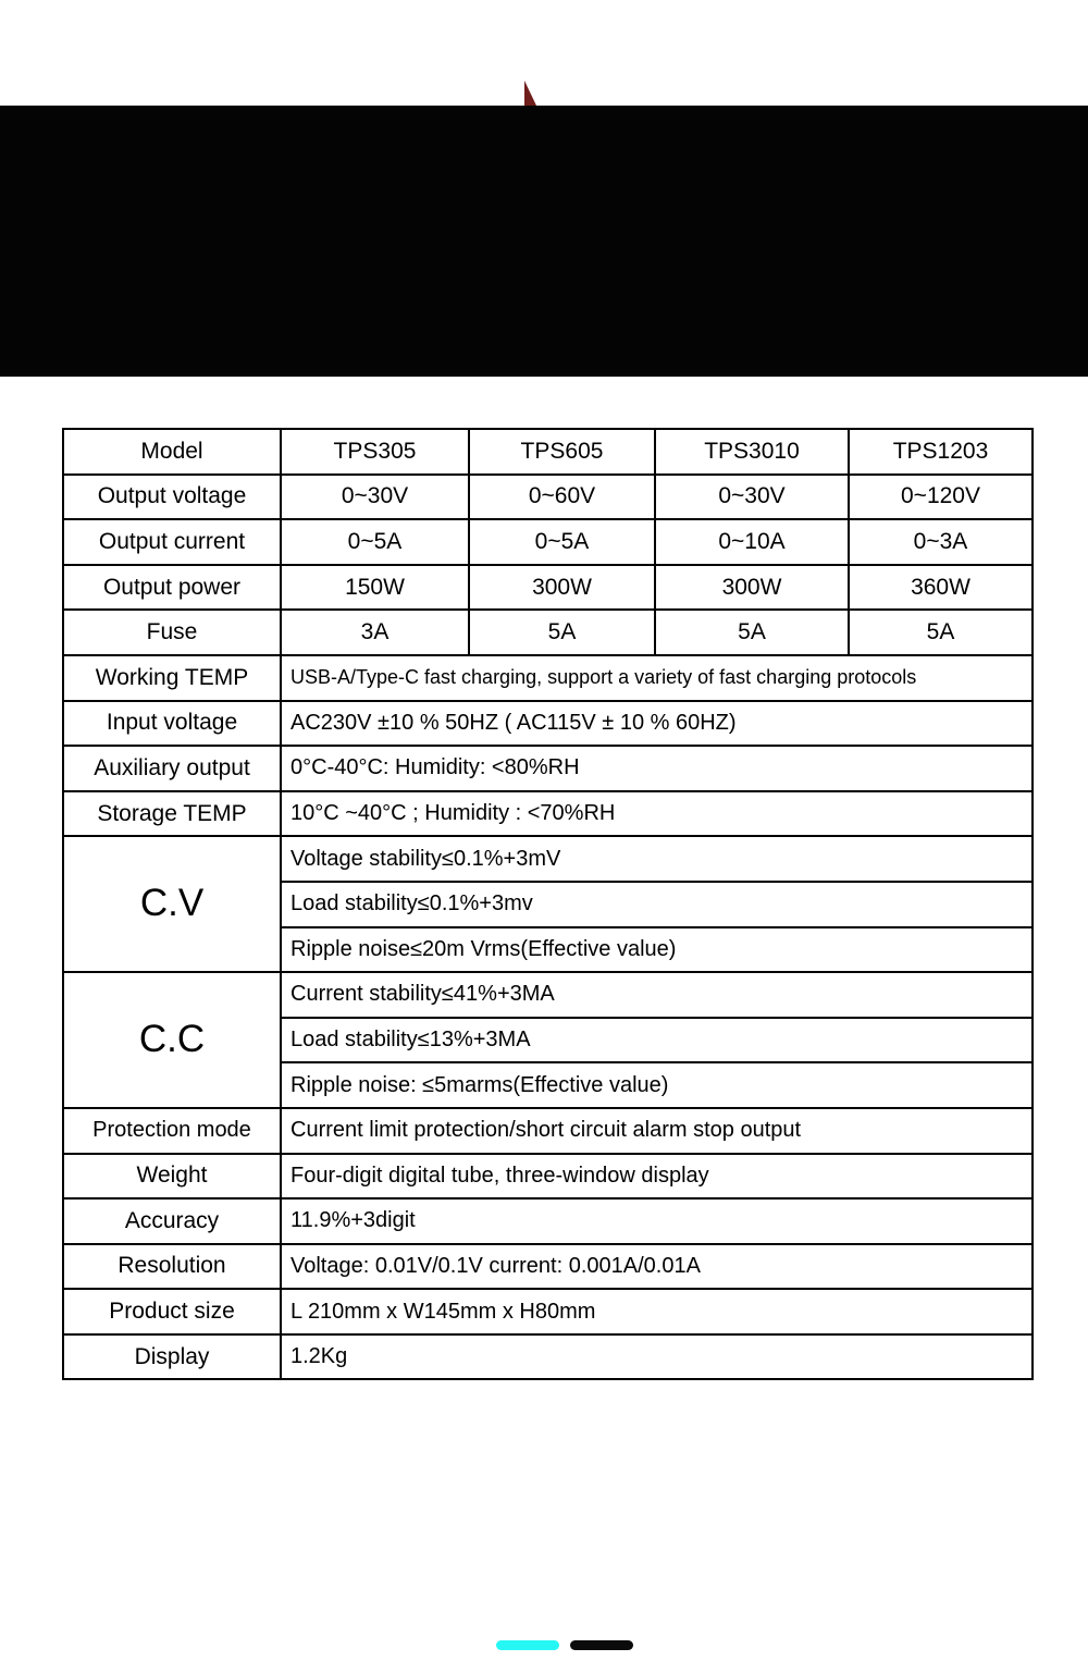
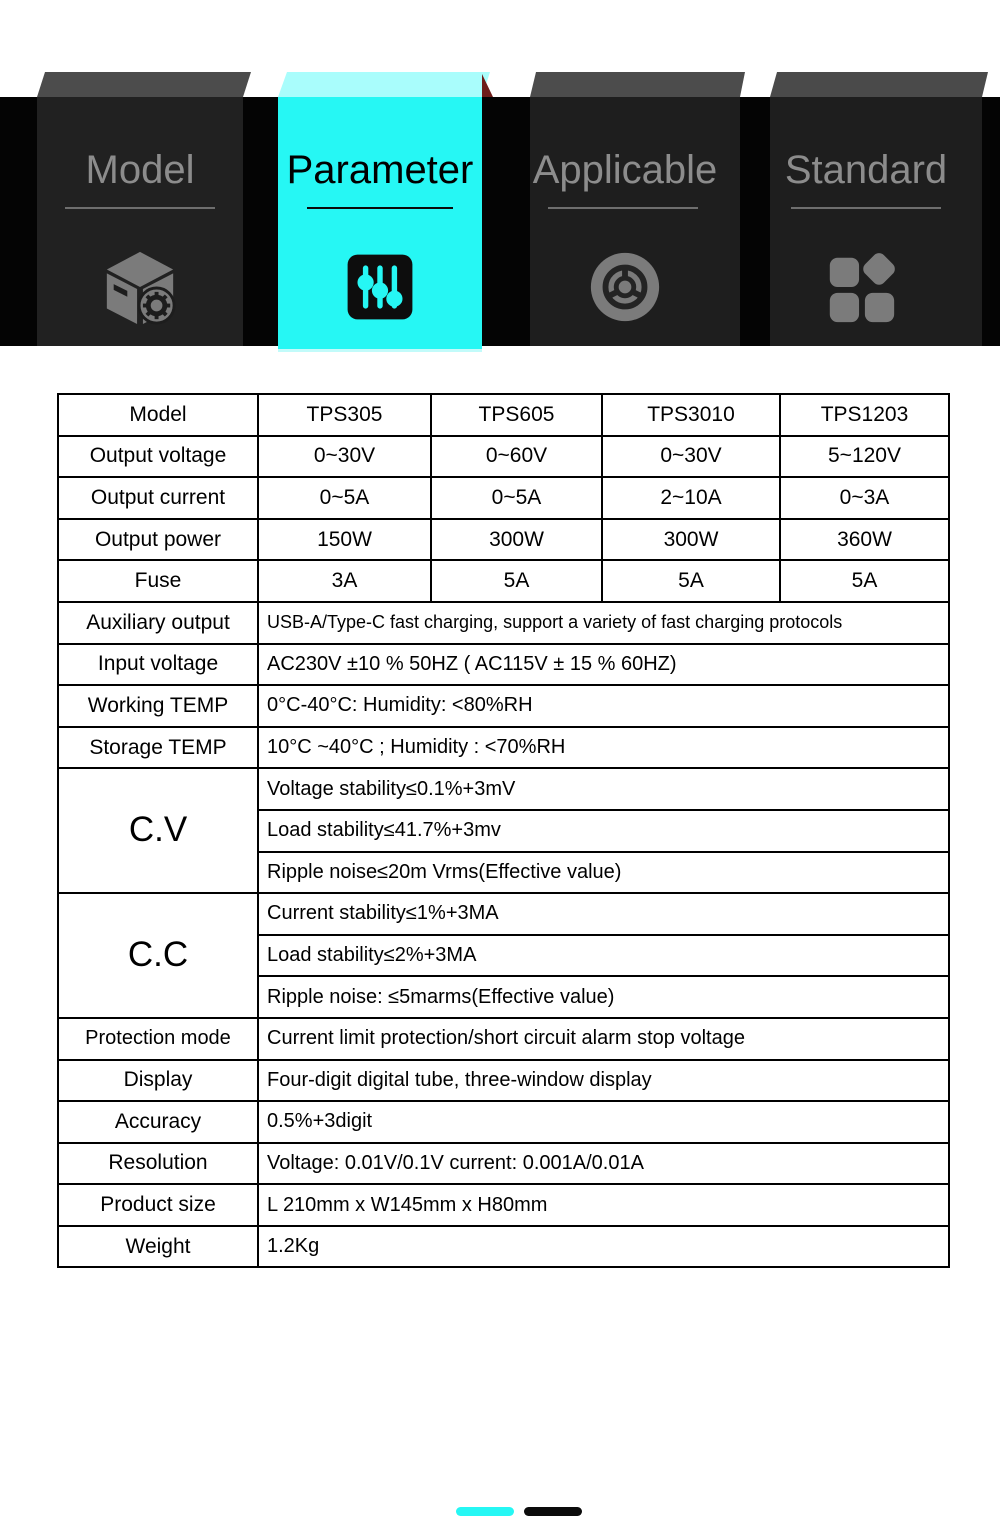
+ Model
+ Parameter
+ Applicable
+ Standard
  Model	TPS305	TPS605	TPS3010	TPS1203
- Output voltage	0~30V	0~60V	0~30V	0~120V
+ Output voltage	0~30V	0~60V	0~30V	5~120V
- Output current	0~5A	0~5A	0~10A	0~3A
+ Output current	0~5A	0~5A	2~10A	0~3A
  Output power	150W	300W	300W	360W
  Fuse	3A	5A	5A	5A
- Working TEMP	USB-A/Type-C fast charging, support a variety of fast charging protocols
+ Auxiliary output	USB-A/Type-C fast charging, support a variety of fast charging protocols
- Input voltage	AC230V ±10 % 50HZ ( AC115V ± 10 % 60HZ)
+ Input voltage	AC230V ±10 % 50HZ ( AC115V ± 15 % 60HZ)
- Auxiliary output	0°C-40°C: Humidity: <80%RH
+ Working TEMP	0°C-40°C: Humidity: <80%RH
  Storage TEMP	10°C ~40°C ; Humidity : <70%RH
  C.V	Voltage stability≤0.1%+3mV
- Load stability≤0.1%+3mv
+ Load stability≤41.7%+3mv
  Ripple noise≤20m Vrms(Effective value)
- C.C	Current stability≤41%+3MA
+ C.C	Current stability≤1%+3MA
- Load stability≤13%+3MA
+ Load stability≤2%+3MA
  Ripple noise: ≤5marms(Effective value)
- Protection mode	Current limit protection/short circuit alarm stop output
+ Protection mode	Current limit protection/short circuit alarm stop voltage
- Weight	Four-digit digital tube, three-window display
+ Display	Four-digit digital tube, three-window display
- Accuracy	11.9%+3digit
+ Accuracy	0.5%+3digit
  Resolution	Voltage: 0.01V/0.1V current: 0.001A/0.01A
  Product size	L 210mm x W145mm x H80mm
- Display	1.2Kg
+ Weight	1.2Kg
